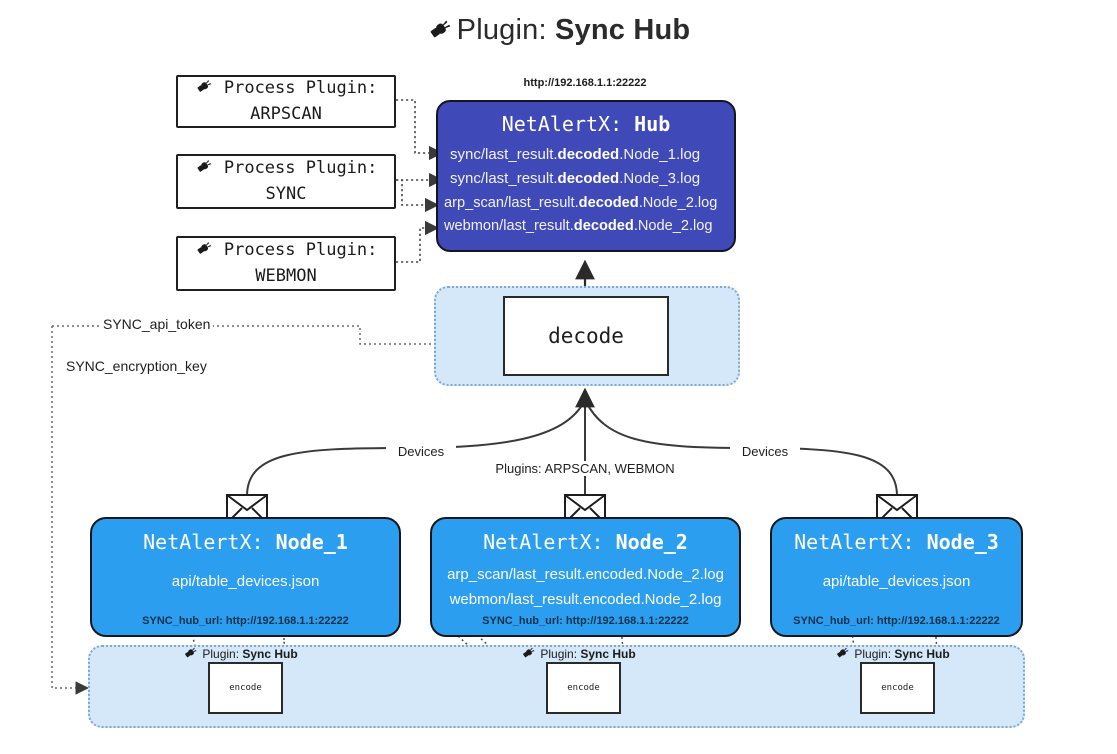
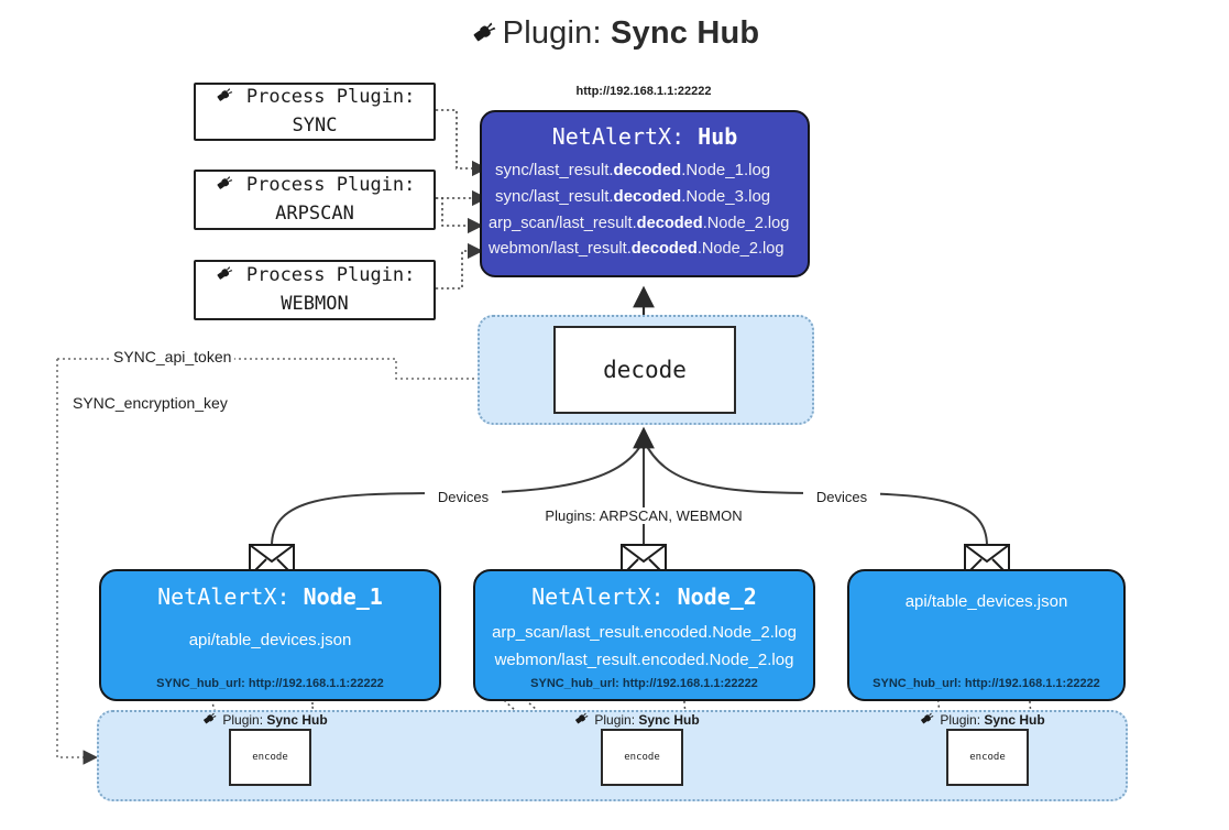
  Plugin: Sync Hub
  Process Plugin:
- ARPSCAN
+ SYNC
  Process Plugin:
- SYNC
+ ARPSCAN
  Process Plugin:
  WEBMON
  http://192.168.1.1:22222
  NetAlertX: Hub
  sync/last_result.decoded.Node_1.log
  sync/last_result.decoded.Node_3.log
  arp_scan/last_result.decoded.Node_2.log
  webmon/last_result.decoded.Node_2.log
  decode
  SYNC_api_token
  SYNC_encryption_key
  Devices
  Devices
  Plugins: ARPSCAN, WEBMON
  NetAlertX: Node_1
  api/table_devices.json
  SYNC_hub_url: http://192.168.1.1:22222
  NetAlertX: Node_2
  arp_scan/last_result.encoded.Node_2.log
  webmon/last_result.encoded.Node_2.log
  SYNC_hub_url: http://192.168.1.1:22222
- NetAlertX: Node_3
  api/table_devices.json
  SYNC_hub_url: http://192.168.1.1:22222
  Plugin: Sync Hub
  encode
  Plugin: Sync Hub
  encode
  Plugin: Sync Hub
  encode
